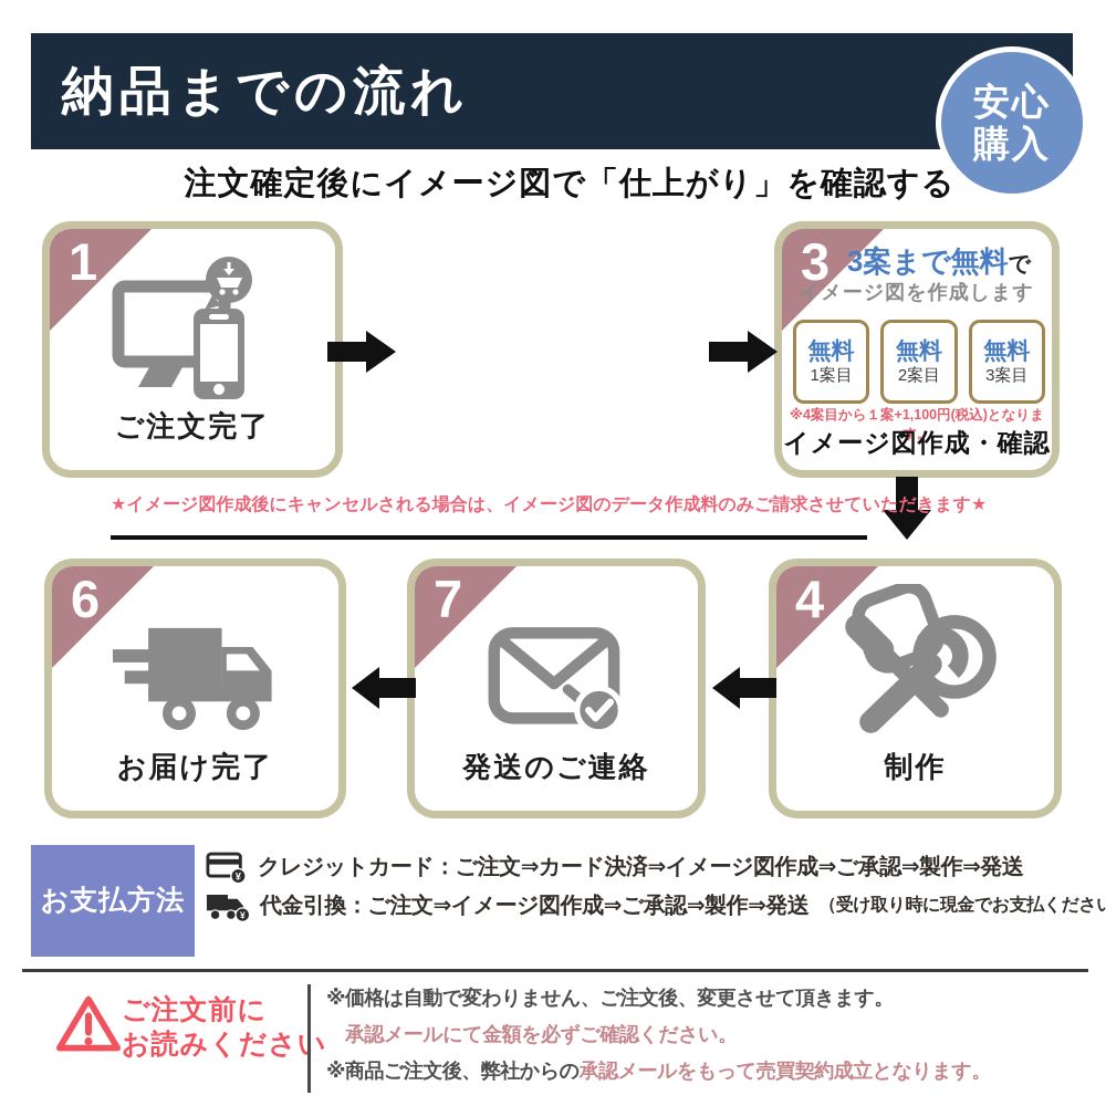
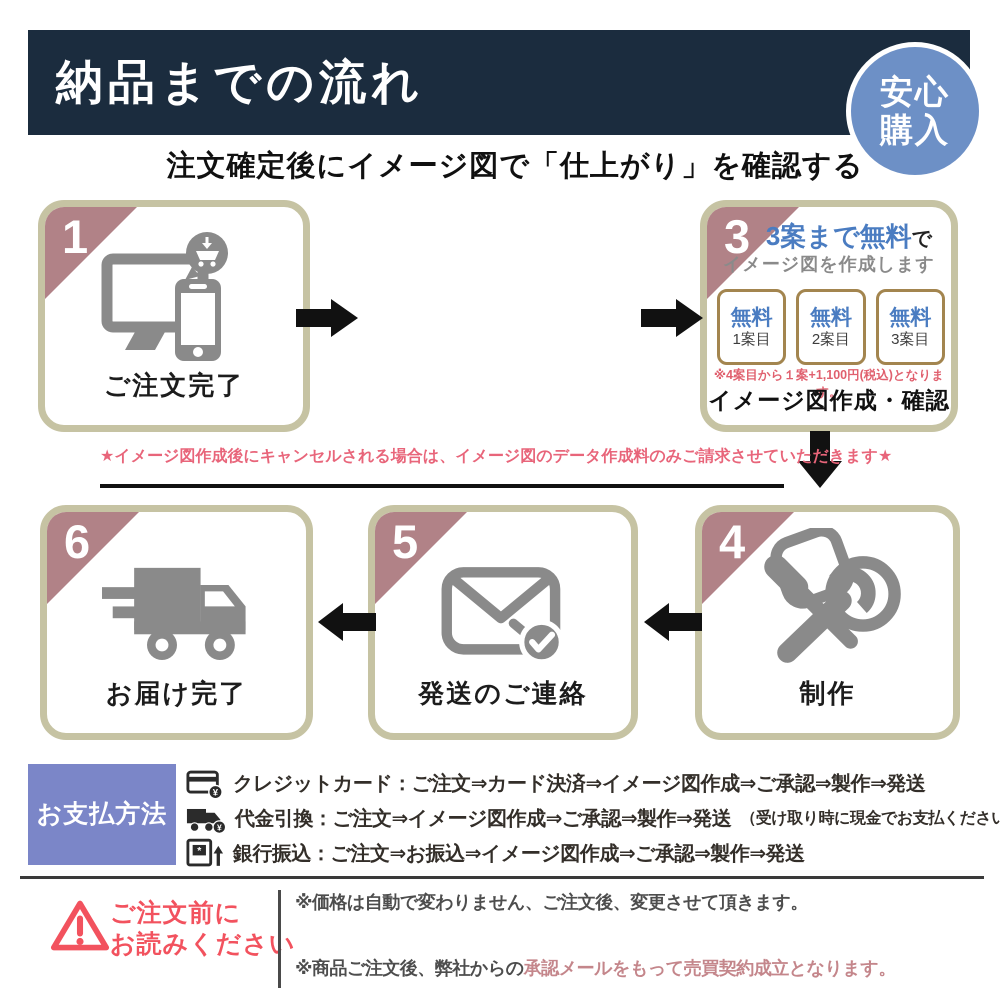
  納品までの流れ
  安心
  購入
  注文確定後にイメージ図で「仕上がり」を確認する
  1
  ご注文完了
  3
  3案まで無料で
  イメージ図を作成します
  無料
  1案目
  無料
  2案目
  無料
  3案目
  ※4案目から１案+1,100円(税込)となります。
  イメージ図作成・確認
  4
  制作
- 7
+ 5
  発送のご連絡
  6
  お届け完了
  ★イメージ図作成後にキャンセルされる場合は、イメージ図のデータ作成料のみご請求させていただきます★
  お支払方法
  ¥
  クレジットカード：ご注文⇒カード決済⇒イメージ図作成⇒ご承認⇒製作⇒発送
  ¥
  代金引換：ご注文⇒イメージ図作成⇒ご承認⇒製作⇒発送
  （受け取り時に現金でお支払ください
+ *
+ 銀行振込：ご注文⇒お振込⇒イメージ図作成⇒ご承認⇒製作⇒発送
  ご注文前に
  お読みください
  ※価格は自動で変わりません、ご注文後、変更させて頂きます。
- 承認メールにて金額を必ずご確認ください。
  ※商品ご注文後、弊社からの承認メールをもって売買契約成立となります。
